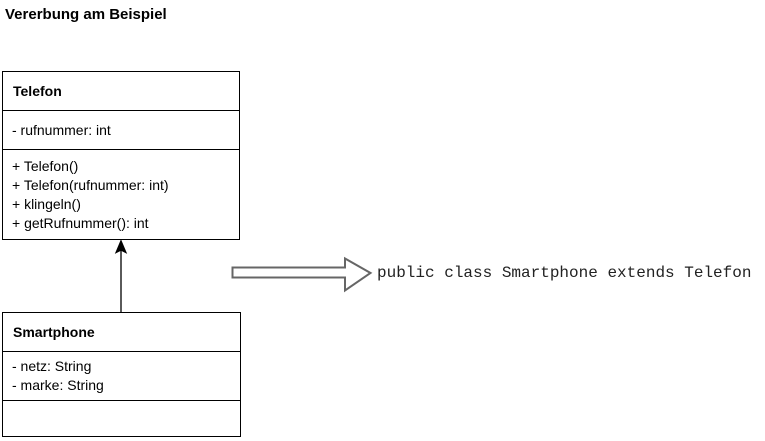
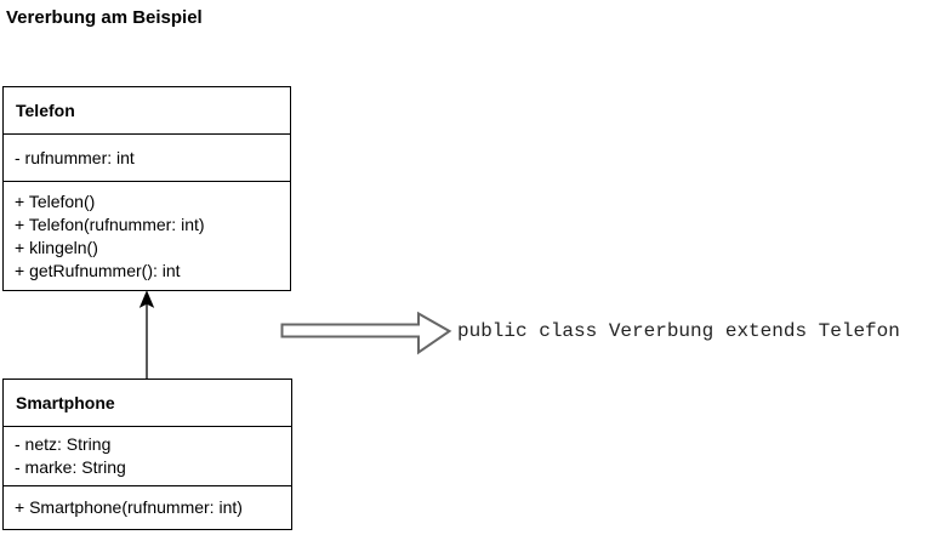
  Vererbung am Beispiel
  Telefon
  - rufnummer: int
  + Telefon()
  + Telefon(rufnummer: int)
  + klingeln()
  + getRufnummer(): int
  Smartphone
  - netz: String
  - marke: String
+ + Smartphone(rufnummer: int)
- public class Smartphone extends Telefon
+ public class Vererbung extends Telefon
